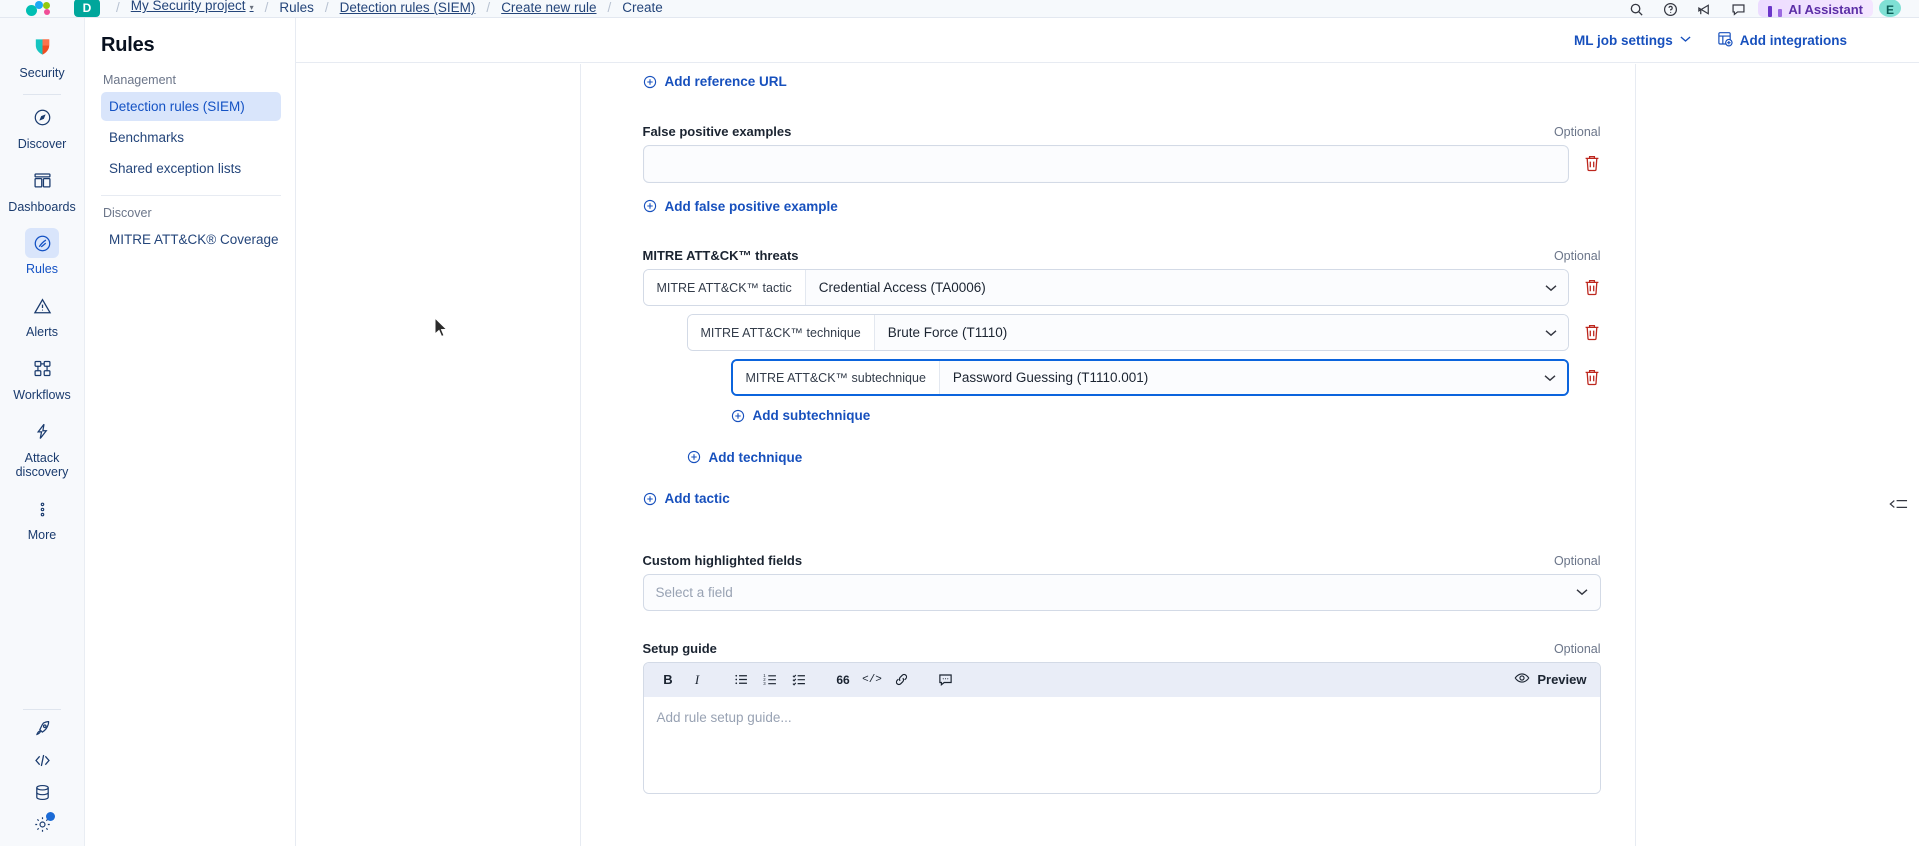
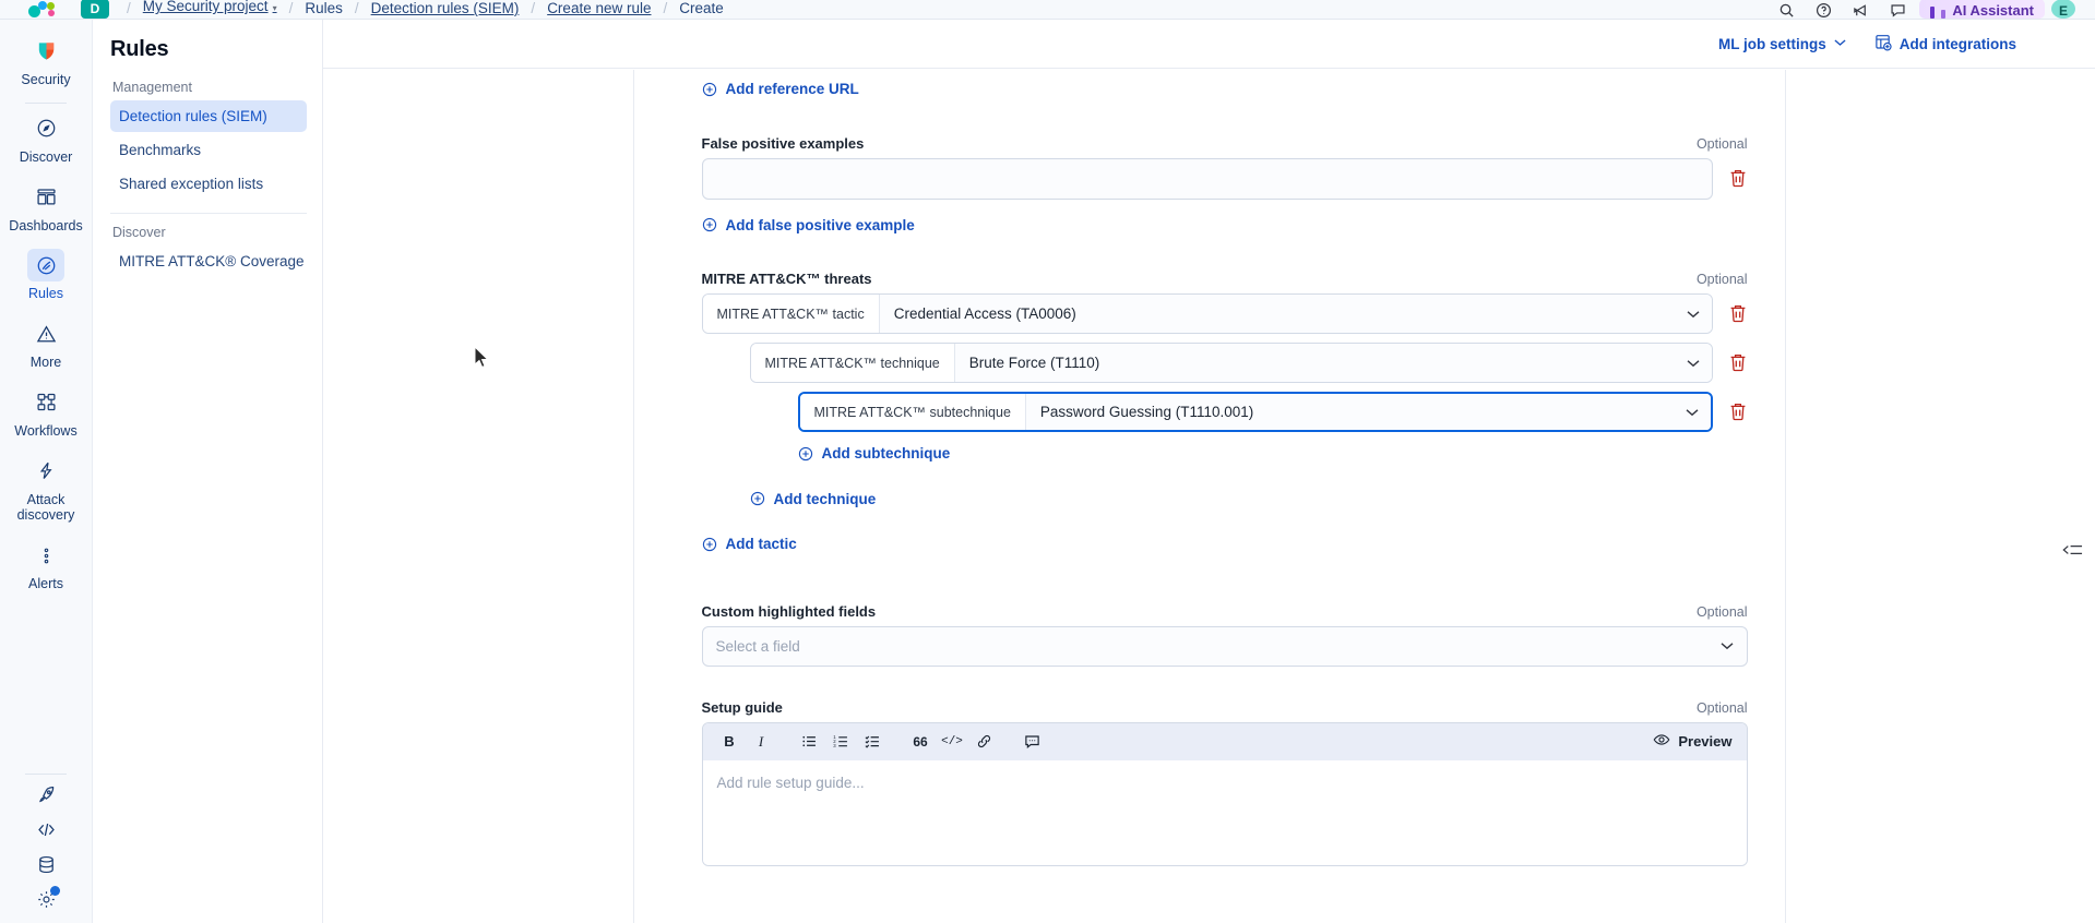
  D
  /
  My Security project ▾
  /
  Rules
  /
  Detection rules (SIEM)
  /
  Create new rule
  /
  Create
  AI Assistant
  E
  Security
  Discover
  Dashboards
  Rules
- Alerts
+ More
  Workflows
  Attack discovery
- More
+ Alerts
  Rules
  Management
  Detection rules (SIEM)
  Benchmarks
  Shared exception lists
  Discover
  MITRE ATT&CK® Coverage
  ML job settings
  Add integrations
  Add reference URL
  False positive examples
  Optional
  Add false positive example
  MITRE ATT&CK™ threats
  Optional
  MITRE ATT&CK™ tactic
  Credential Access (TA0006)
  MITRE ATT&CK™ technique
  Brute Force (T1110)
  MITRE ATT&CK™ subtechnique
  Password Guessing (T1110.001)
  Add subtechnique
  Add technique
  Add tactic
  Custom highlighted fields
  Optional
  Select a field
  Setup guide
  Optional
  B
  I
  66
  </>
  Preview
  Add rule setup guide...
